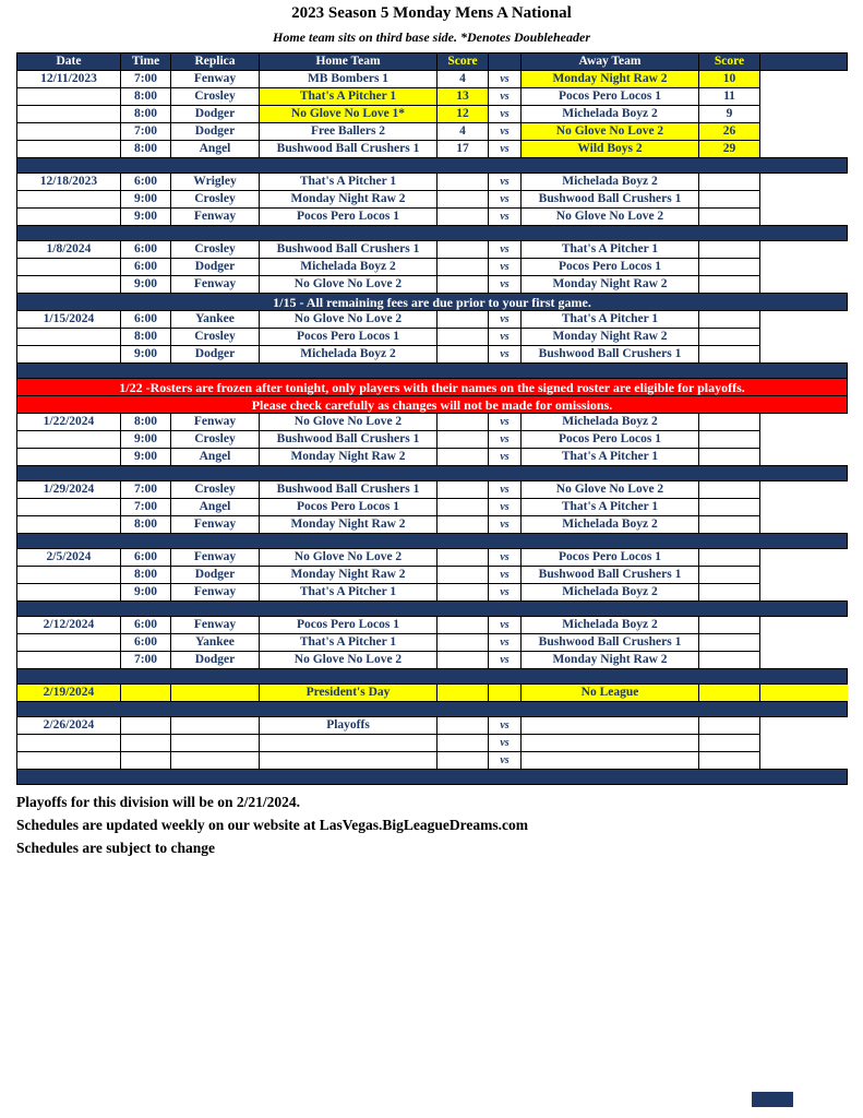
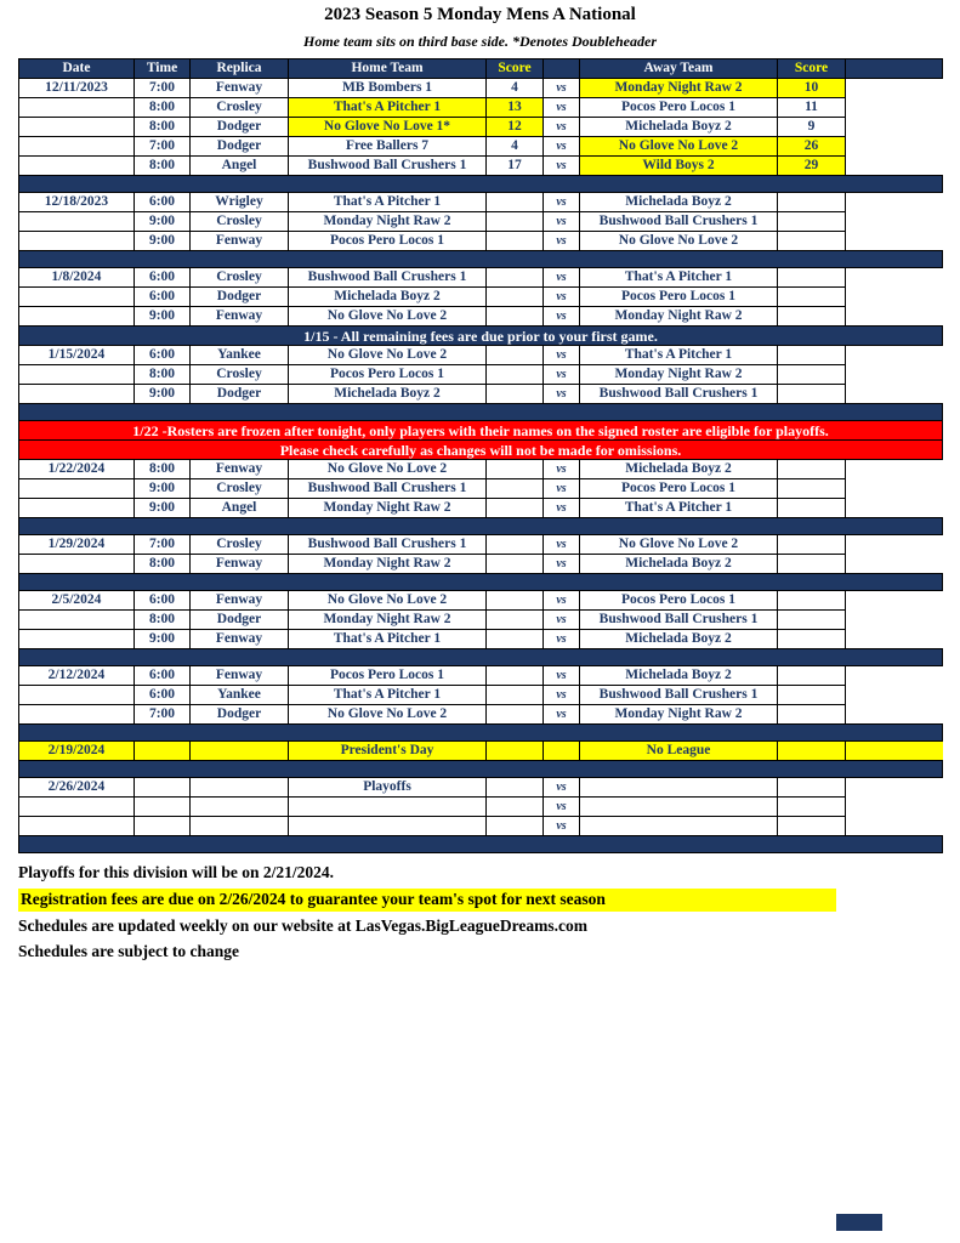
  2023 Season 5 Monday Mens A National
  Home team sits on third base side. *Denotes Doubleheader
  Date	Time	Replica	Home Team	Score		Away Team	Score
  12/11/2023	7:00	Fenway	MB Bombers 1	4	vs	Monday Night Raw 2	10
  	8:00	Crosley	That's A Pitcher 1	13	vs	Pocos Pero Locos 1	11
  	8:00	Dodger	No Glove No Love 1*	12	vs	Michelada Boyz 2	9
- 	7:00	Dodger	Free Ballers 2	4	vs	No Glove No Love 2	26
+ 	7:00	Dodger	Free Ballers 7	4	vs	No Glove No Love 2	26
  	8:00	Angel	Bushwood Ball Crushers 1	17	vs	Wild Boys 2	29
  12/18/2023	6:00	Wrigley	That's A Pitcher 1		vs	Michelada Boyz 2
  	9:00	Crosley	Monday Night Raw 2		vs	Bushwood Ball Crushers 1
  	9:00	Fenway	Pocos Pero Locos 1		vs	No Glove No Love 2
  1/8/2024	6:00	Crosley	Bushwood Ball Crushers 1		vs	That's A Pitcher 1
  	6:00	Dodger	Michelada Boyz 2		vs	Pocos Pero Locos 1
  	9:00	Fenway	No Glove No Love 2		vs	Monday Night Raw 2
  1/15 - All remaining fees are due prior to your first game.
  1/15/2024	6:00	Yankee	No Glove No Love 2		vs	That's A Pitcher 1
  	8:00	Crosley	Pocos Pero Locos 1		vs	Monday Night Raw 2
  	9:00	Dodger	Michelada Boyz 2		vs	Bushwood Ball Crushers 1
  1/22 -Rosters are frozen after tonight, only players with their names on the signed roster are eligible for playoffs.
  Please check carefully as changes will not be made for omissions.
  1/22/2024	8:00	Fenway	No Glove No Love 2		vs	Michelada Boyz 2
  	9:00	Crosley	Bushwood Ball Crushers 1		vs	Pocos Pero Locos 1
  	9:00	Angel	Monday Night Raw 2		vs	That's A Pitcher 1
  1/29/2024	7:00	Crosley	Bushwood Ball Crushers 1		vs	No Glove No Love 2
- 	7:00	Angel	Pocos Pero Locos 1		vs	That's A Pitcher 1
  	8:00	Fenway	Monday Night Raw 2		vs	Michelada Boyz 2
  2/5/2024	6:00	Fenway	No Glove No Love 2		vs	Pocos Pero Locos 1
  	8:00	Dodger	Monday Night Raw 2		vs	Bushwood Ball Crushers 1
  	9:00	Fenway	That's A Pitcher 1		vs	Michelada Boyz 2
  2/12/2024	6:00	Fenway	Pocos Pero Locos 1		vs	Michelada Boyz 2
  	6:00	Yankee	That's A Pitcher 1		vs	Bushwood Ball Crushers 1
  	7:00	Dodger	No Glove No Love 2		vs	Monday Night Raw 2
  2/19/2024			President's Day			No League
  2/26/2024			Playoffs		vs
  					vs
  					vs
  Playoffs for this division will be on 2/21/2024.
+ Registration fees are due on 2/26/2024 to guarantee your team's spot for next season
  Schedules are updated weekly on our website at LasVegas.BigLeagueDreams.com
  Schedules are subject to change
